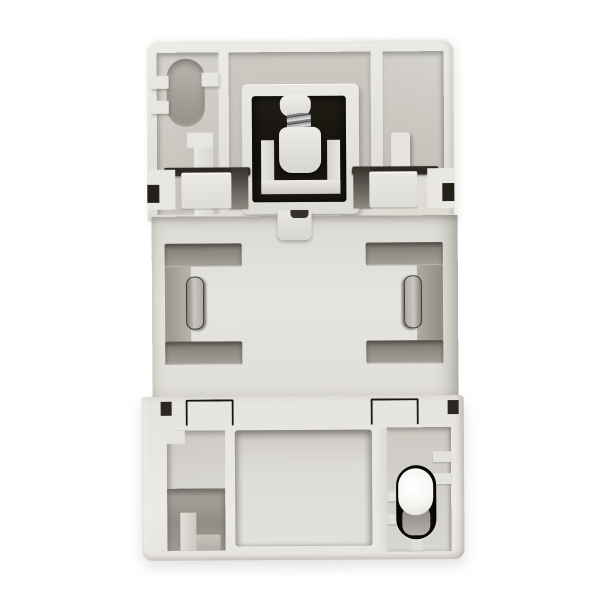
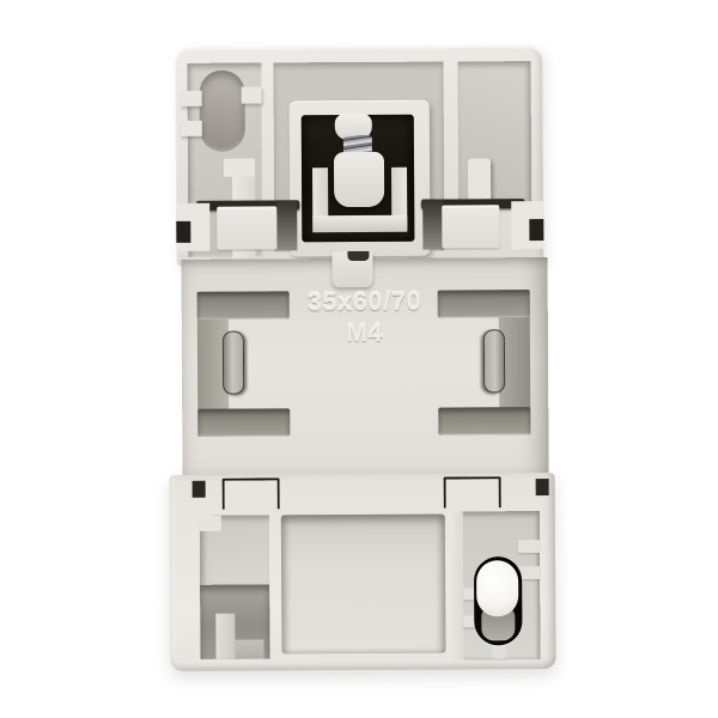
+ 35x60/70
+ M4
